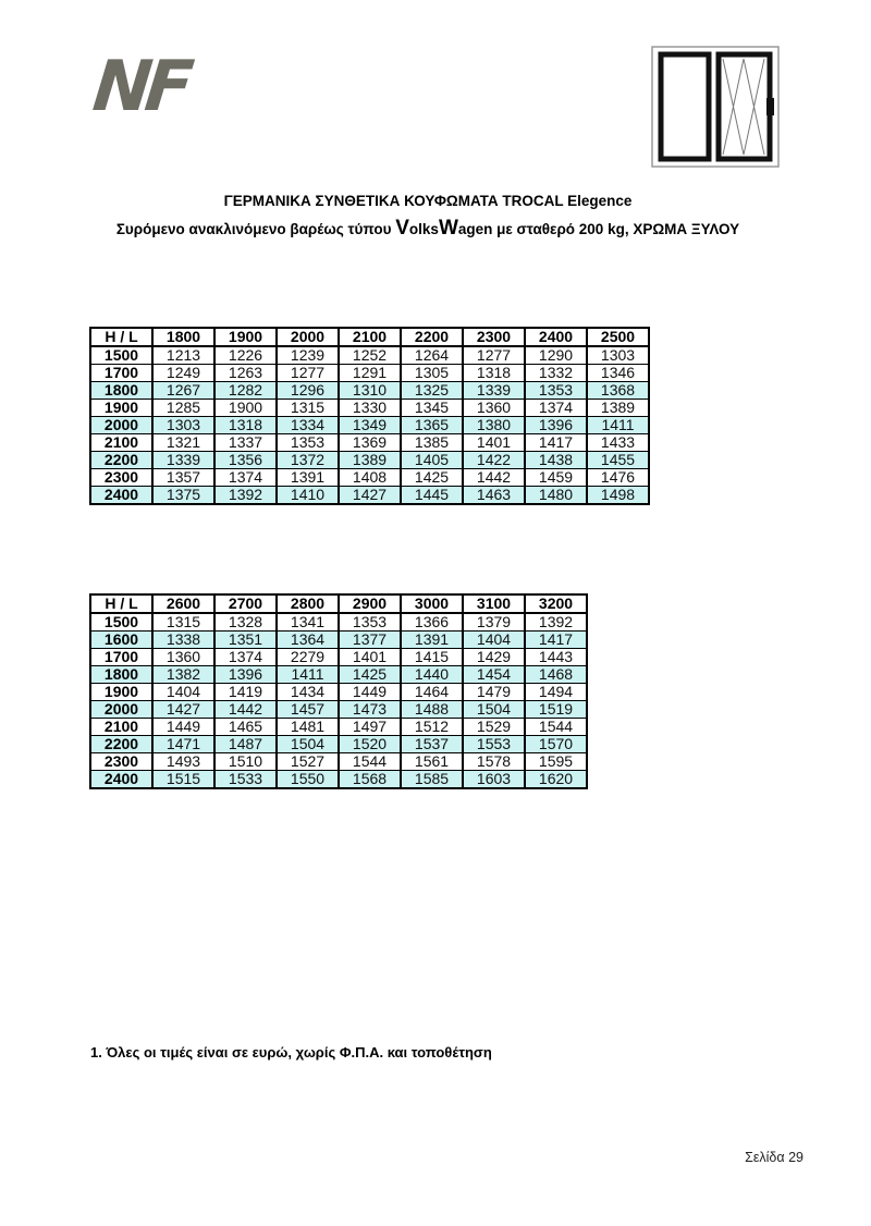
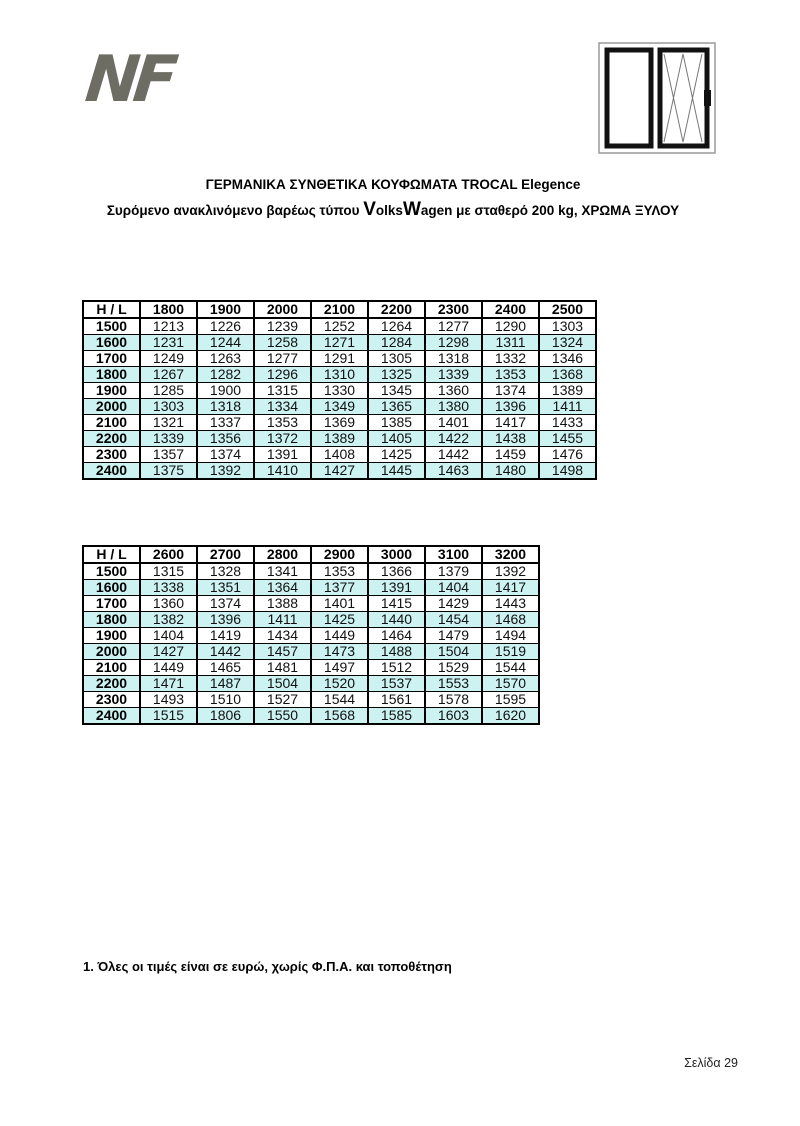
  ΓΕΡΜΑΝΙΚΑ ΣΥΝΘΕΤΙΚΑ ΚΟΥΦΩΜΑΤΑ TROCAL Elegence
  Συρόμενο ανακλινόμενο βαρέως τύπου VolksWagen με σταθερό 200 kg, ΧΡΩΜΑ ΞΥΛΟΥ
  H / L	1800	1900	2000	2100	2200	2300	2400	2500
  1500	1213	1226	1239	1252	1264	1277	1290	1303
+ 1600	1231	1244	1258	1271	1284	1298	1311	1324
  1700	1249	1263	1277	1291	1305	1318	1332	1346
  1800	1267	1282	1296	1310	1325	1339	1353	1368
  1900	1285	1900	1315	1330	1345	1360	1374	1389
  2000	1303	1318	1334	1349	1365	1380	1396	1411
  2100	1321	1337	1353	1369	1385	1401	1417	1433
  2200	1339	1356	1372	1389	1405	1422	1438	1455
  2300	1357	1374	1391	1408	1425	1442	1459	1476
  2400	1375	1392	1410	1427	1445	1463	1480	1498
  H / L	2600	2700	2800	2900	3000	3100	3200
  1500	1315	1328	1341	1353	1366	1379	1392
  1600	1338	1351	1364	1377	1391	1404	1417
- 1700	1360	1374	2279	1401	1415	1429	1443
+ 1700	1360	1374	1388	1401	1415	1429	1443
  1800	1382	1396	1411	1425	1440	1454	1468
  1900	1404	1419	1434	1449	1464	1479	1494
  2000	1427	1442	1457	1473	1488	1504	1519
  2100	1449	1465	1481	1497	1512	1529	1544
  2200	1471	1487	1504	1520	1537	1553	1570
  2300	1493	1510	1527	1544	1561	1578	1595
- 2400	1515	1533	1550	1568	1585	1603	1620
+ 2400	1515	1806	1550	1568	1585	1603	1620
  1. Όλες οι τιμές είναι σε ευρώ, χωρίς Φ.Π.Α. και τοποθέτηση
  Σελίδα 29
